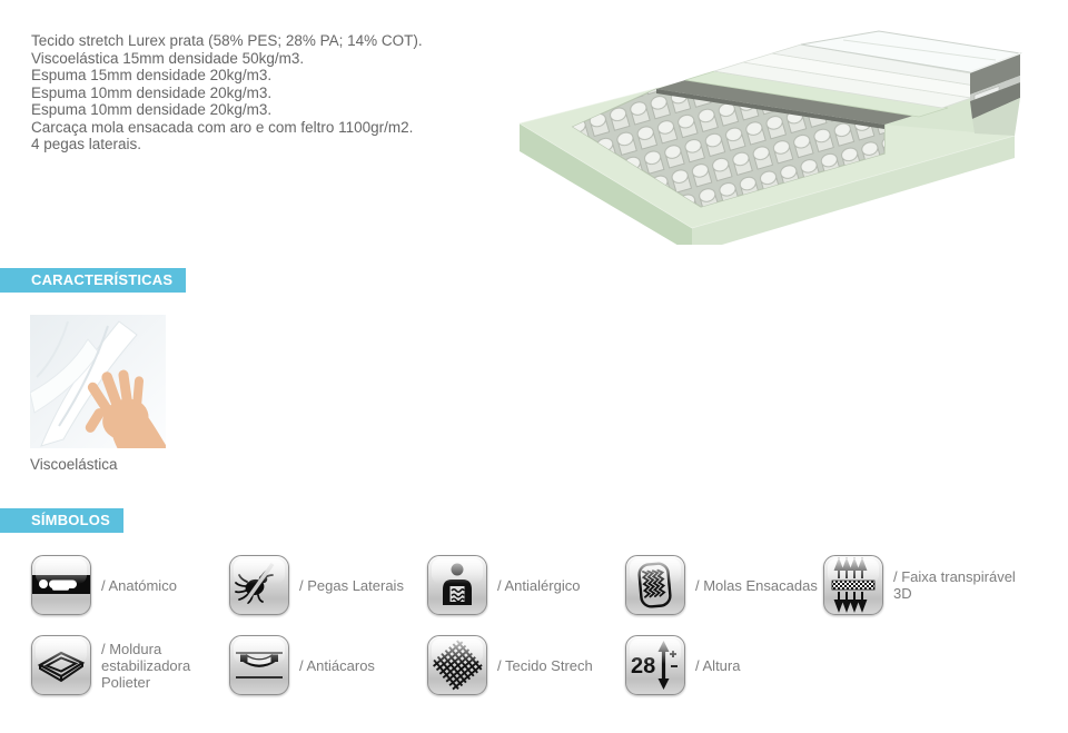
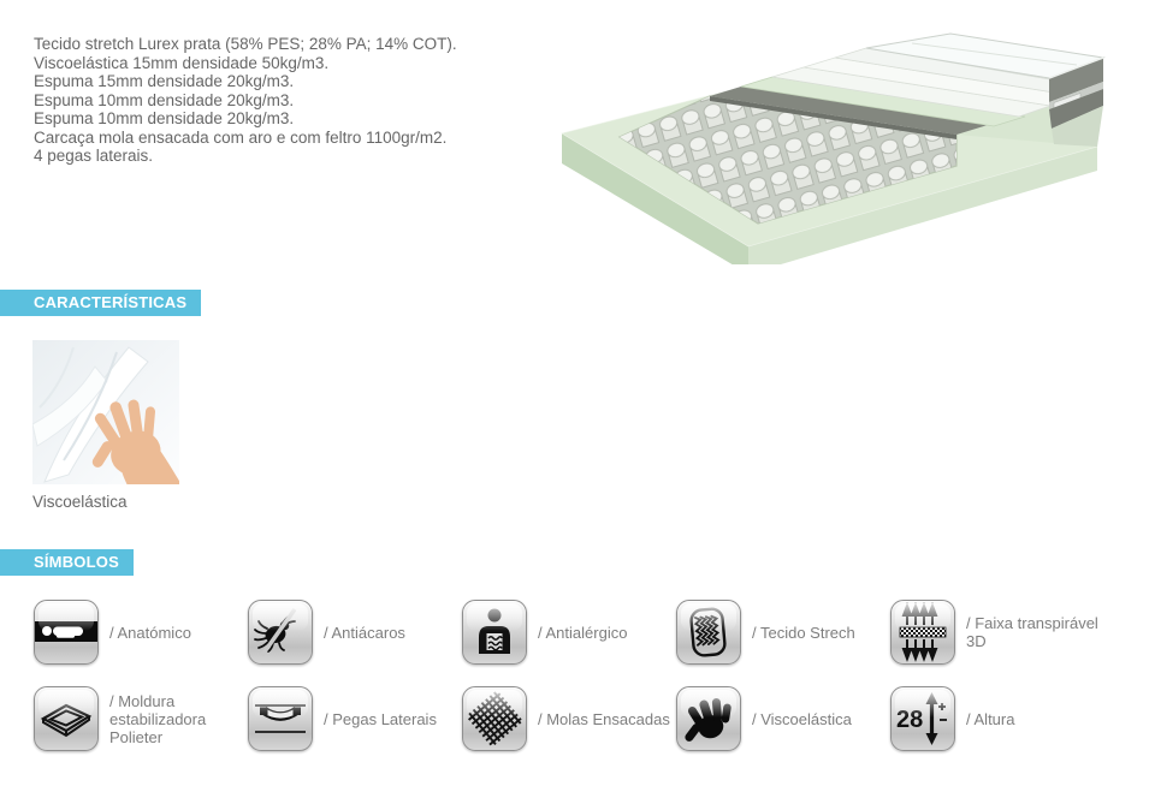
  Tecido stretch Lurex prata (58% PES; 28% PA; 14% COT).
  Viscoelástica 15mm densidade 50kg/m3.
  Espuma 15mm densidade 20kg/m3.
  Espuma 10mm densidade 20kg/m3.
  Espuma 10mm densidade 20kg/m3.
  Carcaça mola ensacada com aro e com feltro 1100gr/m2.
  4 pegas laterais.
  CARACTERÍSTICAS
  Viscoelástica
  SÍMBOLOS
  / Anatómico
- / Pegas Laterais
+ / Antiácaros
  / Antialérgico
- / Molas Ensacadas
+ / Tecido Strech
  / Faixa transpirável 3D
  / Moldura estabilizadora Polieter
- / Antiácaros
+ / Pegas Laterais
- / Tecido Strech
+ / Molas Ensacadas
+ / Viscoelástica
  28
  / Altura
